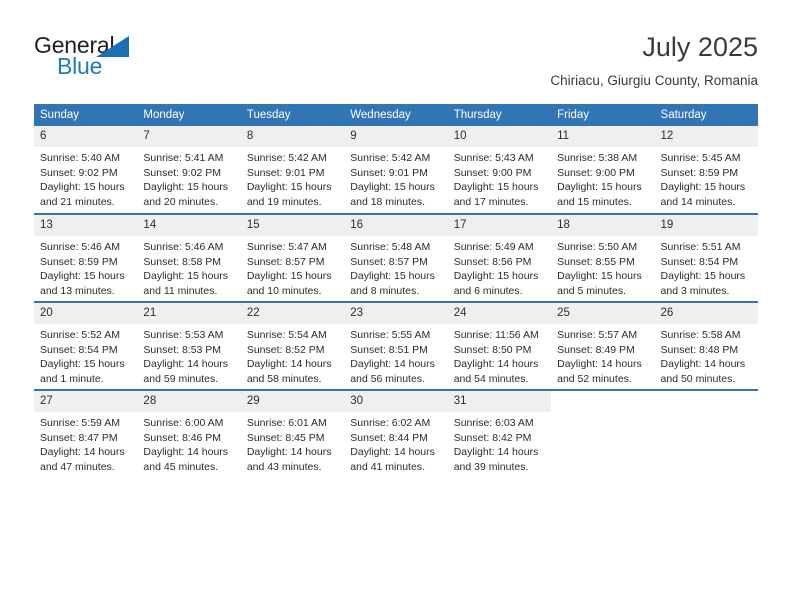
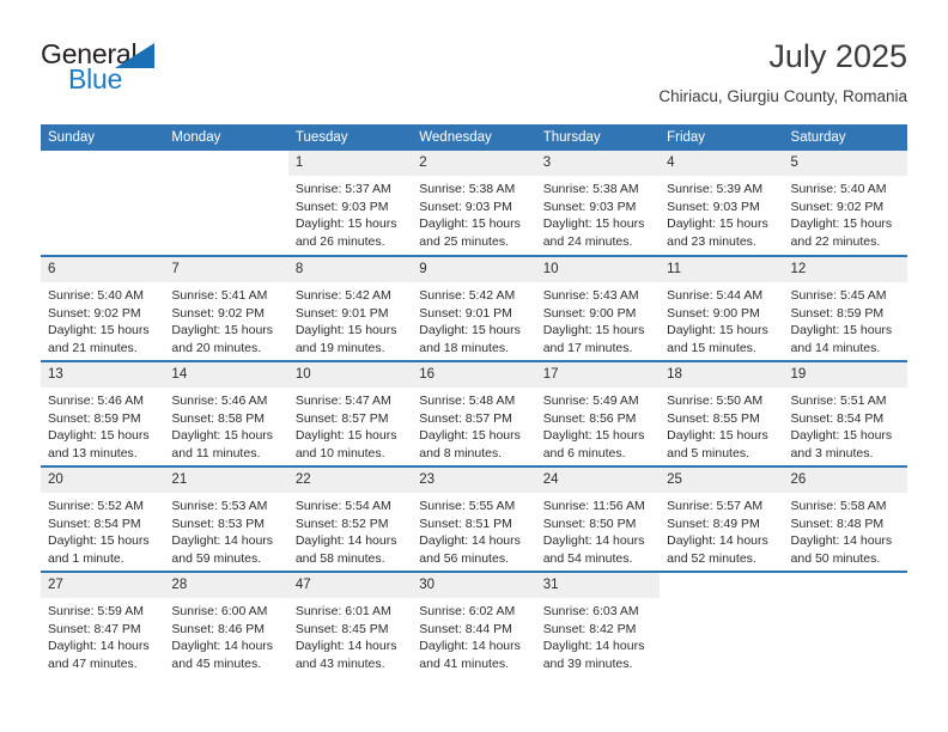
  General
  Blue
  July 2025
  Chiriacu, Giurgiu County, Romania
  Sunday	Monday	Tuesday	Wednesday	Thursday	Friday	Saturday
+ 		1Sunrise: 5:37 AMSunset: 9:03 PMDaylight: 15 hoursand 26 minutes.	2Sunrise: 5:38 AMSunset: 9:03 PMDaylight: 15 hoursand 25 minutes.	3Sunrise: 5:38 AMSunset: 9:03 PMDaylight: 15 hoursand 24 minutes.	4Sunrise: 5:39 AMSunset: 9:03 PMDaylight: 15 hoursand 23 minutes.	5Sunrise: 5:40 AMSunset: 9:02 PMDaylight: 15 hoursand 22 minutes.
- 6Sunrise: 5:40 AMSunset: 9:02 PMDaylight: 15 hoursand 21 minutes.	7Sunrise: 5:41 AMSunset: 9:02 PMDaylight: 15 hoursand 20 minutes.	8Sunrise: 5:42 AMSunset: 9:01 PMDaylight: 15 hoursand 19 minutes.	9Sunrise: 5:42 AMSunset: 9:01 PMDaylight: 15 hoursand 18 minutes.	10Sunrise: 5:43 AMSunset: 9:00 PMDaylight: 15 hoursand 17 minutes.	11Sunrise: 5:38 AMSunset: 9:00 PMDaylight: 15 hoursand 15 minutes.	12Sunrise: 5:45 AMSunset: 8:59 PMDaylight: 15 hoursand 14 minutes.
+ 6Sunrise: 5:40 AMSunset: 9:02 PMDaylight: 15 hoursand 21 minutes.	7Sunrise: 5:41 AMSunset: 9:02 PMDaylight: 15 hoursand 20 minutes.	8Sunrise: 5:42 AMSunset: 9:01 PMDaylight: 15 hoursand 19 minutes.	9Sunrise: 5:42 AMSunset: 9:01 PMDaylight: 15 hoursand 18 minutes.	10Sunrise: 5:43 AMSunset: 9:00 PMDaylight: 15 hoursand 17 minutes.	11Sunrise: 5:44 AMSunset: 9:00 PMDaylight: 15 hoursand 15 minutes.	12Sunrise: 5:45 AMSunset: 8:59 PMDaylight: 15 hoursand 14 minutes.
- 13Sunrise: 5:46 AMSunset: 8:59 PMDaylight: 15 hoursand 13 minutes.	14Sunrise: 5:46 AMSunset: 8:58 PMDaylight: 15 hoursand 11 minutes.	15Sunrise: 5:47 AMSunset: 8:57 PMDaylight: 15 hoursand 10 minutes.	16Sunrise: 5:48 AMSunset: 8:57 PMDaylight: 15 hoursand 8 minutes.	17Sunrise: 5:49 AMSunset: 8:56 PMDaylight: 15 hoursand 6 minutes.	18Sunrise: 5:50 AMSunset: 8:55 PMDaylight: 15 hoursand 5 minutes.	19Sunrise: 5:51 AMSunset: 8:54 PMDaylight: 15 hoursand 3 minutes.
+ 13Sunrise: 5:46 AMSunset: 8:59 PMDaylight: 15 hoursand 13 minutes.	14Sunrise: 5:46 AMSunset: 8:58 PMDaylight: 15 hoursand 11 minutes.	10Sunrise: 5:47 AMSunset: 8:57 PMDaylight: 15 hoursand 10 minutes.	16Sunrise: 5:48 AMSunset: 8:57 PMDaylight: 15 hoursand 8 minutes.	17Sunrise: 5:49 AMSunset: 8:56 PMDaylight: 15 hoursand 6 minutes.	18Sunrise: 5:50 AMSunset: 8:55 PMDaylight: 15 hoursand 5 minutes.	19Sunrise: 5:51 AMSunset: 8:54 PMDaylight: 15 hoursand 3 minutes.
  20Sunrise: 5:52 AMSunset: 8:54 PMDaylight: 15 hoursand 1 minute.	21Sunrise: 5:53 AMSunset: 8:53 PMDaylight: 14 hoursand 59 minutes.	22Sunrise: 5:54 AMSunset: 8:52 PMDaylight: 14 hoursand 58 minutes.	23Sunrise: 5:55 AMSunset: 8:51 PMDaylight: 14 hoursand 56 minutes.	24Sunrise: 11:56 AMSunset: 8:50 PMDaylight: 14 hoursand 54 minutes.	25Sunrise: 5:57 AMSunset: 8:49 PMDaylight: 14 hoursand 52 minutes.	26Sunrise: 5:58 AMSunset: 8:48 PMDaylight: 14 hoursand 50 minutes.
- 27Sunrise: 5:59 AMSunset: 8:47 PMDaylight: 14 hoursand 47 minutes.	28Sunrise: 6:00 AMSunset: 8:46 PMDaylight: 14 hoursand 45 minutes.	29Sunrise: 6:01 AMSunset: 8:45 PMDaylight: 14 hoursand 43 minutes.	30Sunrise: 6:02 AMSunset: 8:44 PMDaylight: 14 hoursand 41 minutes.	31Sunrise: 6:03 AMSunset: 8:42 PMDaylight: 14 hoursand 39 minutes.
+ 27Sunrise: 5:59 AMSunset: 8:47 PMDaylight: 14 hoursand 47 minutes.	28Sunrise: 6:00 AMSunset: 8:46 PMDaylight: 14 hoursand 45 minutes.	47Sunrise: 6:01 AMSunset: 8:45 PMDaylight: 14 hoursand 43 minutes.	30Sunrise: 6:02 AMSunset: 8:44 PMDaylight: 14 hoursand 41 minutes.	31Sunrise: 6:03 AMSunset: 8:42 PMDaylight: 14 hoursand 39 minutes.
